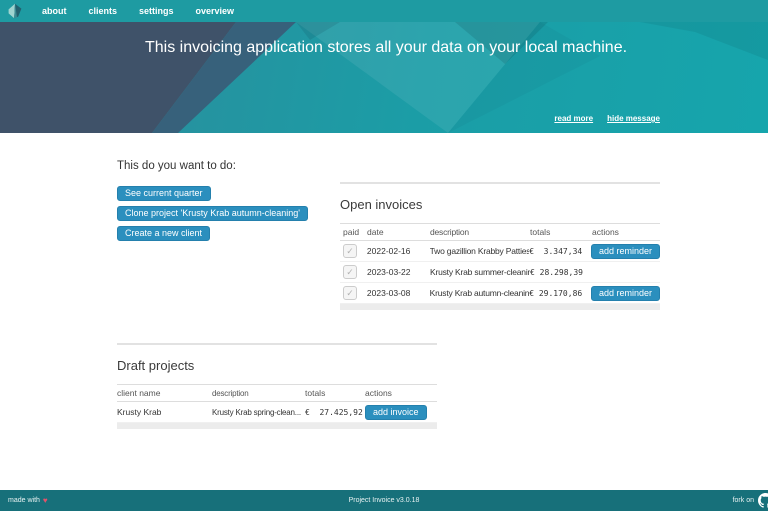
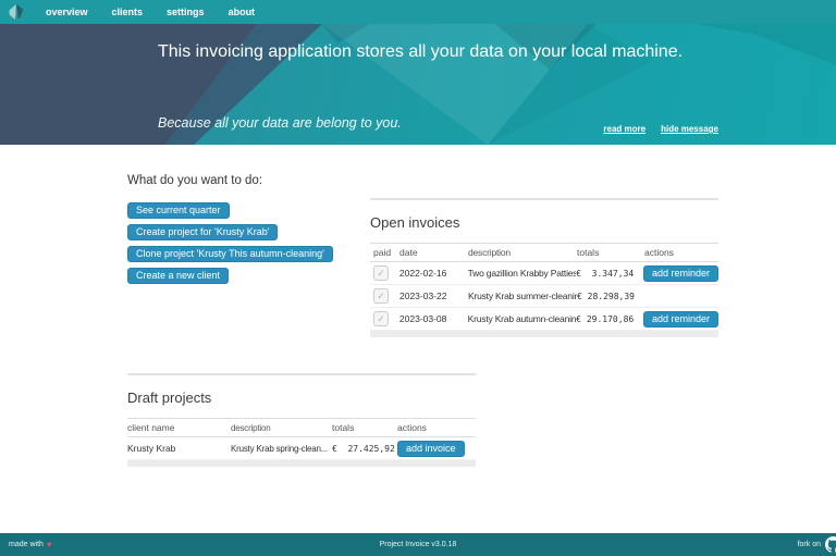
- about
+ overview
  clients
  settings
- overview
+ about
  This invoicing application stores all your data on your local machine.
+ Because all your data are belong to you.
  read more
  hide message
- This do you want to do:
+ What do you want to do:
  See current quarter
+ Create project for 'Krusty Krab'
- Clone project 'Krusty Krab autumn-cleaning'
+ Clone project 'Krusty This autumn-cleaning'
  Create a new client
  Open invoices
  paid
  date
  description
  totals
  actions
  ✓
  2022-02-16
  Two gazillion Krabby Patties
  € 3.347,34
  add reminder
  ✓
  2023-03-22
  Krusty Krab summer-cleanin
  € 28.298,39
  ✓
  2023-03-08
  Krusty Krab autumn-cleanin
  € 29.170,86
  add reminder
  Draft projects
  client name
  description
  totals
  actions
  Krusty Krab
  Krusty Krab spring-clean...
  € 27.425,92
  add invoice
  ♥
